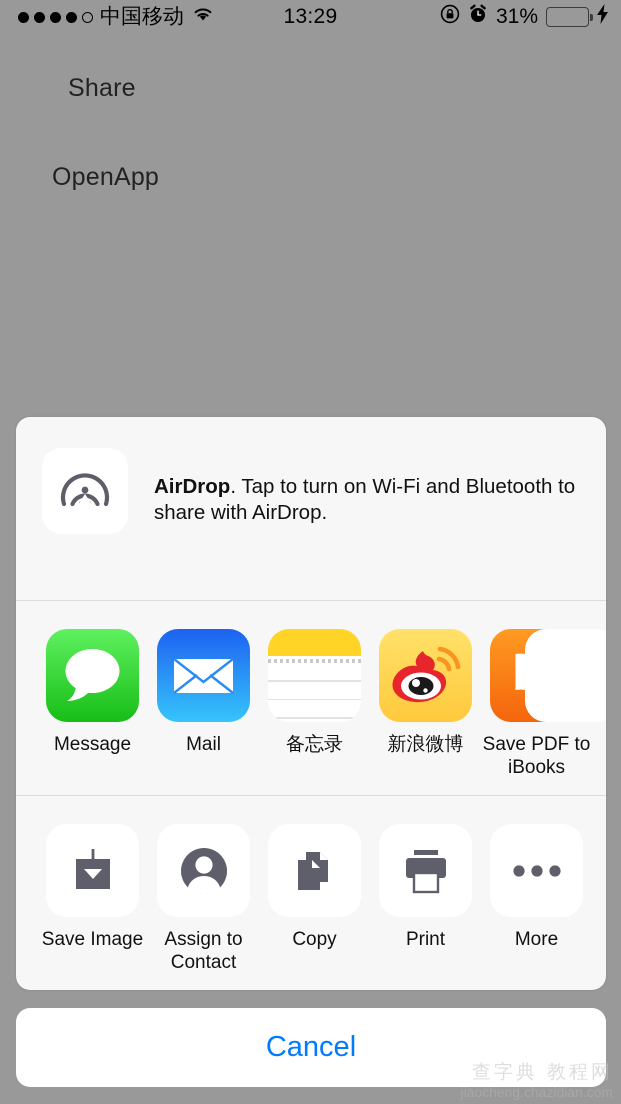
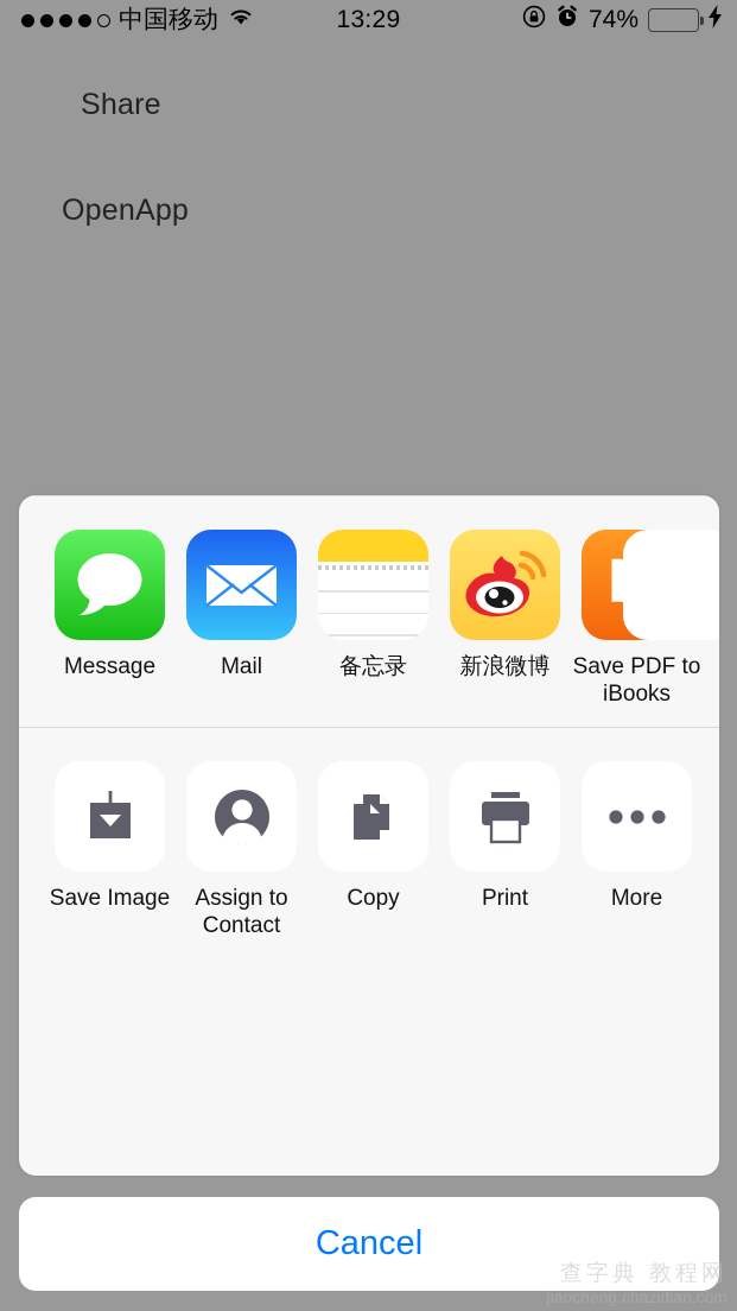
  Share
  OpenApp
  中国移动
  13:29
- 31%
+ 74%
- AirDrop. Tap to turn on Wi-Fi and Bluetooth to share with AirDrop.
  Message
  Mail
  备忘录
  新浪微博
  Save PDF to iBooks
  Save Image
  Assign to Contact
  Copy
  Print
  More
  Cancel
  查字典 教程网
  jiaocheng.chazidian.com
